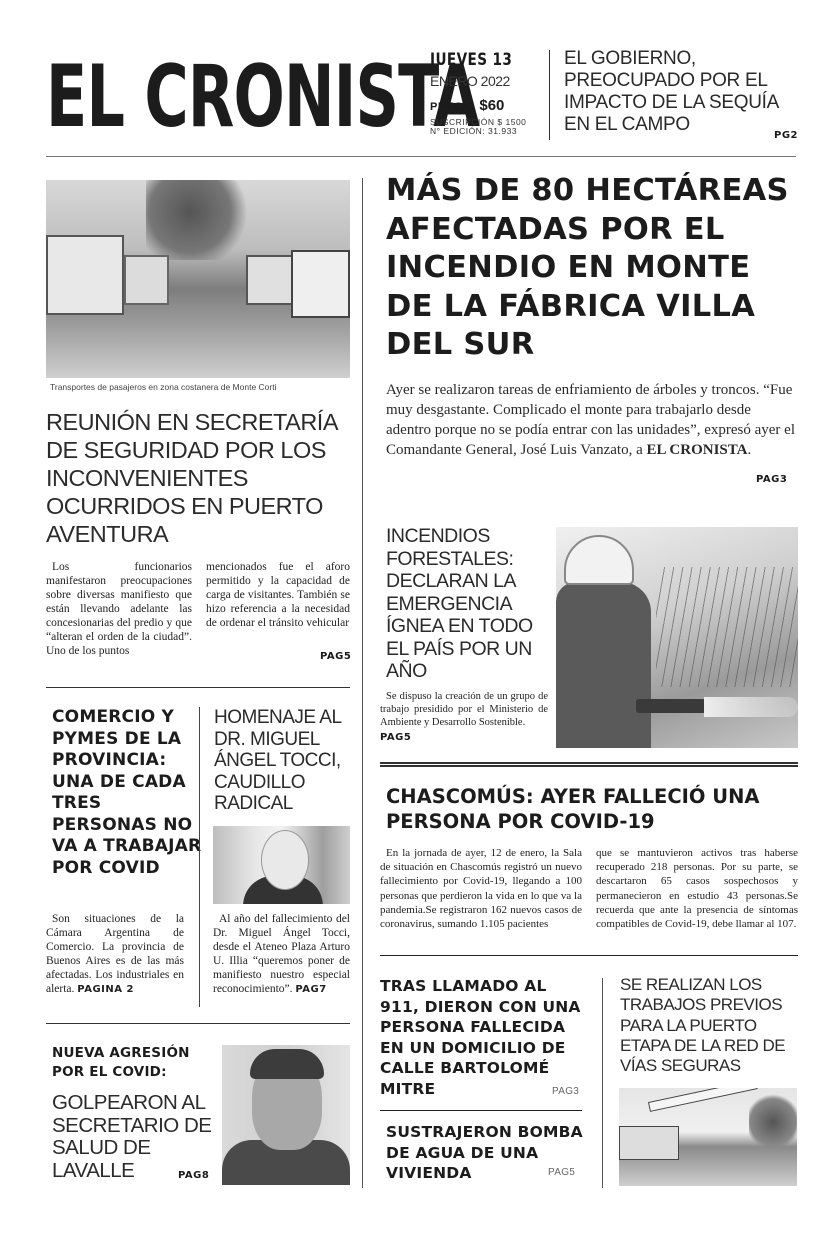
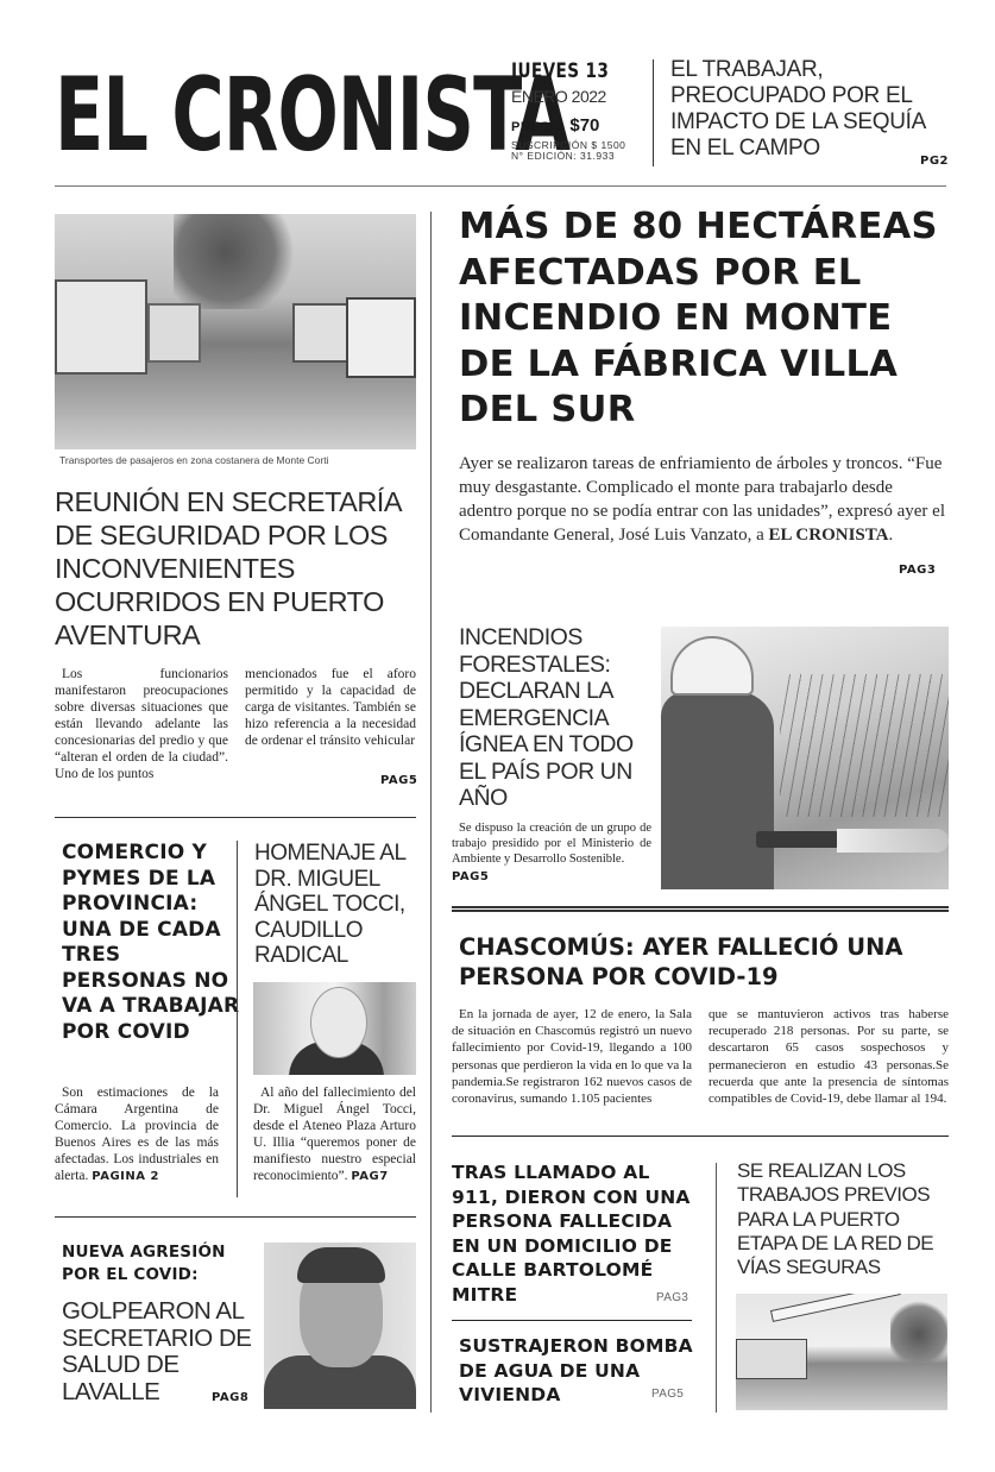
  EL CRONISTA
  JUEVES 13
  ENERO 2022
- PRECIO $60
+ PRECIO $70
  SUSCRIPCIÓN $ 1500
  N° EDICIÓN: 31.933
- EL GOBIERNO, PREOCUPADO POR EL IMPACTO DE LA SEQUÍA EN EL CAMPO
+ EL TRABAJAR, PREOCUPADO POR EL IMPACTO DE LA SEQUÍA EN EL CAMPO
  PG2
  Transportes de pasajeros en zona costanera de Monte Corti
  REUNIÓN EN SECRETARÍA DE SEGURIDAD POR LOS INCONVENIENTES OCURRIDOS EN PUERTO AVENTURA
- Los funcionarios manifestaron preocupaciones sobre diversas manifiesto que están llevando adelante las concesionarias del predio y que “alteran el orden de la ciudad”. Uno de los puntos
+ Los funcionarios manifestaron preocupaciones sobre diversas situaciones que están llevando adelante las concesionarias del predio y que “alteran el orden de la ciudad”. Uno de los puntos
  mencionados fue el aforo permitido y la capacidad de carga de visitantes. También se hizo referencia a la necesidad de ordenar el tránsito vehicular
  PAG5
  MÁS DE 80 HECTÁREAS AFECTADAS POR EL INCENDIO EN MONTE DE LA FÁBRICA VILLA DEL SUR
  Ayer se realizaron tareas de enfriamiento de árboles y troncos. “Fue muy desgastante. Complicado el monte para trabajarlo desde adentro porque no se podía entrar con las unidades”, expresó ayer el Comandante General, José Luis Vanzato, a EL CRONISTA.
  PAG3
  INCENDIOS FORESTALES: DECLARAN LA EMERGENCIA ÍGNEA EN TODO EL PAÍS POR UN AÑO
  Se dispuso la creación de un grupo de trabajo presidido por el Ministerio de Ambiente y Desarrollo Sostenible.
  PAG5
  CHASCOMÚS: AYER FALLECIÓ UNA PERSONA POR COVID-19
  En la jornada de ayer, 12 de enero, la Sala de situación en Chascomús registró un nuevo fallecimiento por Covid-19, llegando a 100 personas que perdieron la vida en lo que va la pandemia.Se registraron 162 nuevos casos de coronavirus, sumando 1.105 pacientes
- que se mantuvieron activos tras haberse recuperado 218 personas. Por su parte, se descartaron 65 casos sospechosos y permanecieron en estudio 43 personas.Se recuerda que ante la presencia de síntomas compatibles de Covid-19, debe llamar al 107.
+ que se mantuvieron activos tras haberse recuperado 218 personas. Por su parte, se descartaron 65 casos sospechosos y permanecieron en estudio 43 personas.Se recuerda que ante la presencia de síntomas compatibles de Covid-19, debe llamar al 194.
  COMERCIO Y PYMES DE LA PROVINCIA: UNA DE CADA TRES PERSONAS NO VA A TRABAJAR POR COVID
- Son situaciones de la Cámara Argentina de Comercio. La provincia de Buenos Aires es de las más afectadas. Los industriales en alerta. PAGINA 2
+ Son estimaciones de la Cámara Argentina de Comercio. La provincia de Buenos Aires es de las más afectadas. Los industriales en alerta. PAGINA 2
  HOMENAJE AL DR. MIGUEL ÁNGEL TOCCI, CAUDILLO RADICAL
  Al año del fallecimiento del Dr. Miguel Ángel Tocci, desde el Ateneo Plaza Arturo U. Illia “queremos poner de manifiesto nuestro especial reconocimiento”. PAG7
  NUEVA AGRESIÓN POR EL COVID:
  GOLPEARON AL SECRETARIO DE SALUD DE LAVALLE
  PAG8
  TRAS LLAMADO AL 911, DIERON CON UNA PERSONA FALLECIDA EN UN DOMICILIO DE CALLE BARTOLOMÉ MITRE
  PAG3
  SUSTRAJERON BOMBA DE AGUA DE UNA VIVIENDA
  PAG5
  SE REALIZAN LOS TRABAJOS PREVIOS PARA LA PUERTO ETAPA DE LA RED DE VÍAS SEGURAS
